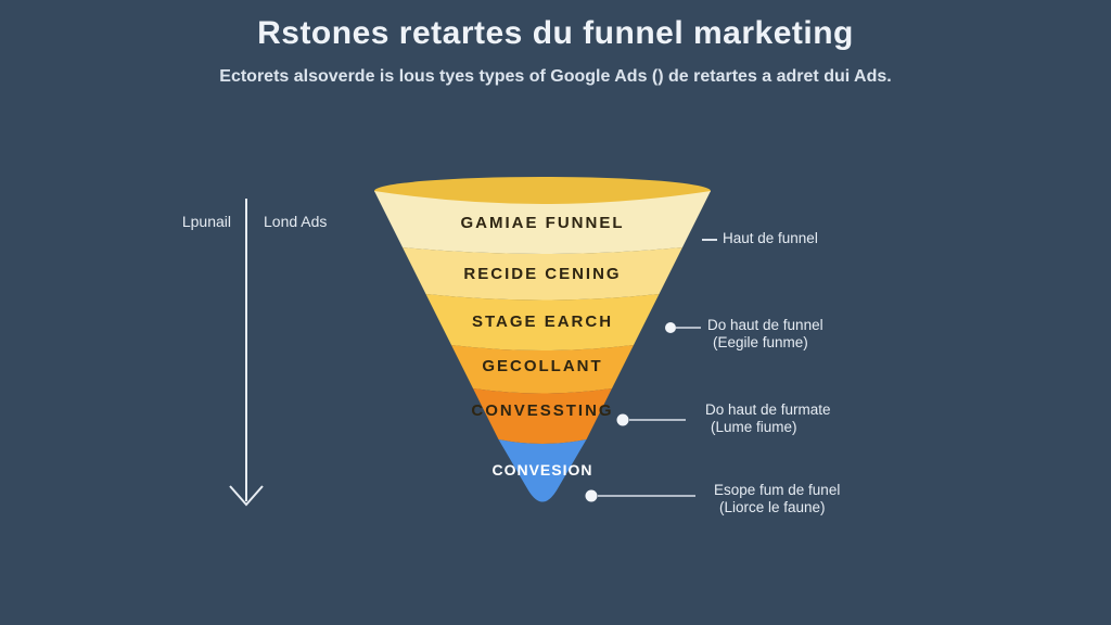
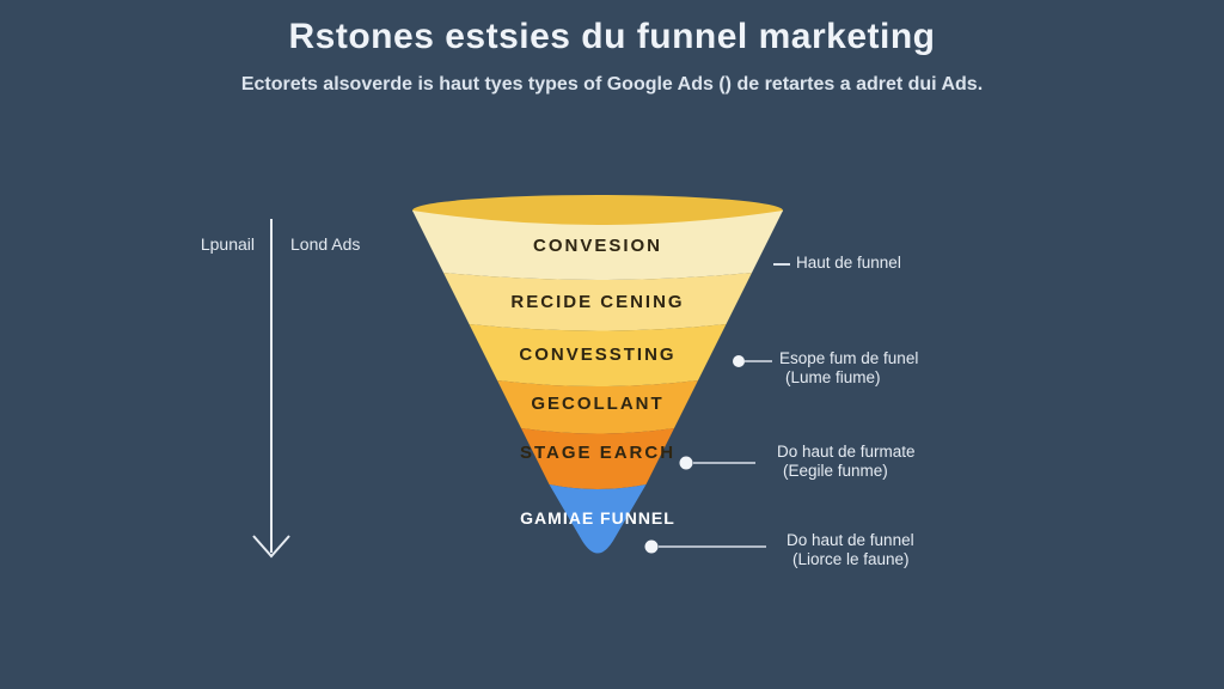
- Rstones retartes du funnel marketing
+ Rstones estsies du funnel marketing
- Ectorets alsoverde is lous tyes types of Google Ads () de retartes a adret dui Ads.
+ Ectorets alsoverde is haut tyes types of Google Ads () de retartes a adret dui Ads.
  Lpunail
  Lond Ads
- GAMIAE FUNNEL
+ CONVESION
  RECIDE CENING
- STAGE EARCH
+ CONVESSTING
  GECOLLANT
- CONVESSTING
+ STAGE EARCH
- CONVESION
+ GAMIAE FUNNEL
  Haut de funnel
- Do haut de funnel
+ Esope fum de funel
- (Eegile funme)
+ (Lume fiume)
  Do haut de furmate
- (Lume fiume)
+ (Eegile funme)
- Esope fum de funel
+ Do haut de funnel
  (Liorce le faune)
